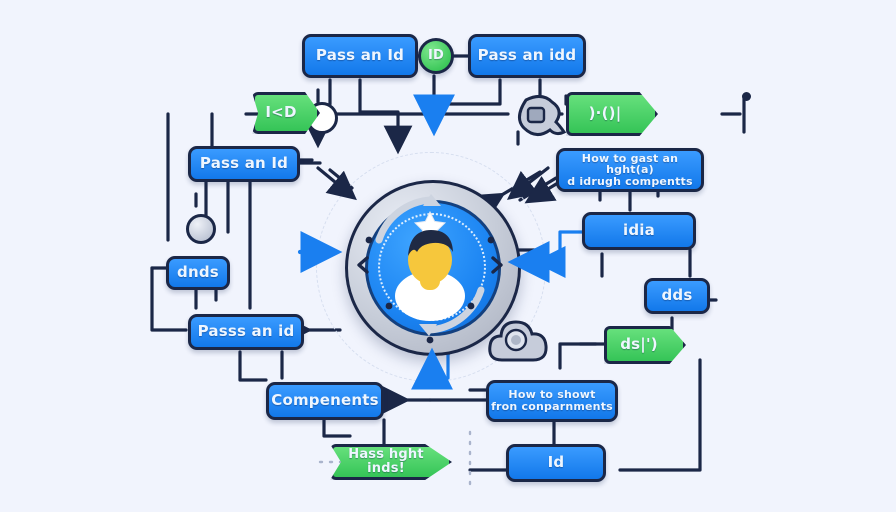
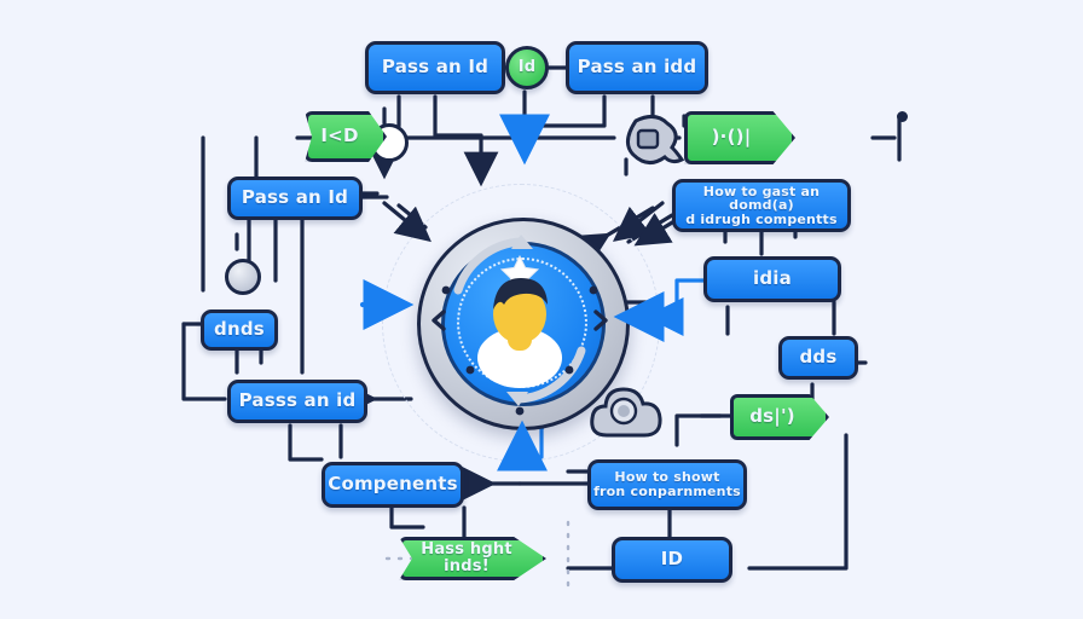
  Pass an Id
- ID
+ Id
  Pass an idd
  I<D
  )·()|
  Pass an Id
- How to gast an hght(a)
+ How to gast an domd(a)
  d idrugh compentts
  idia
  dnds
  dds
  Passs an id
  ds|')
  Compenents
  How to showt
  fron conparnments
  Hass hght inds!
- Id
+ ID
